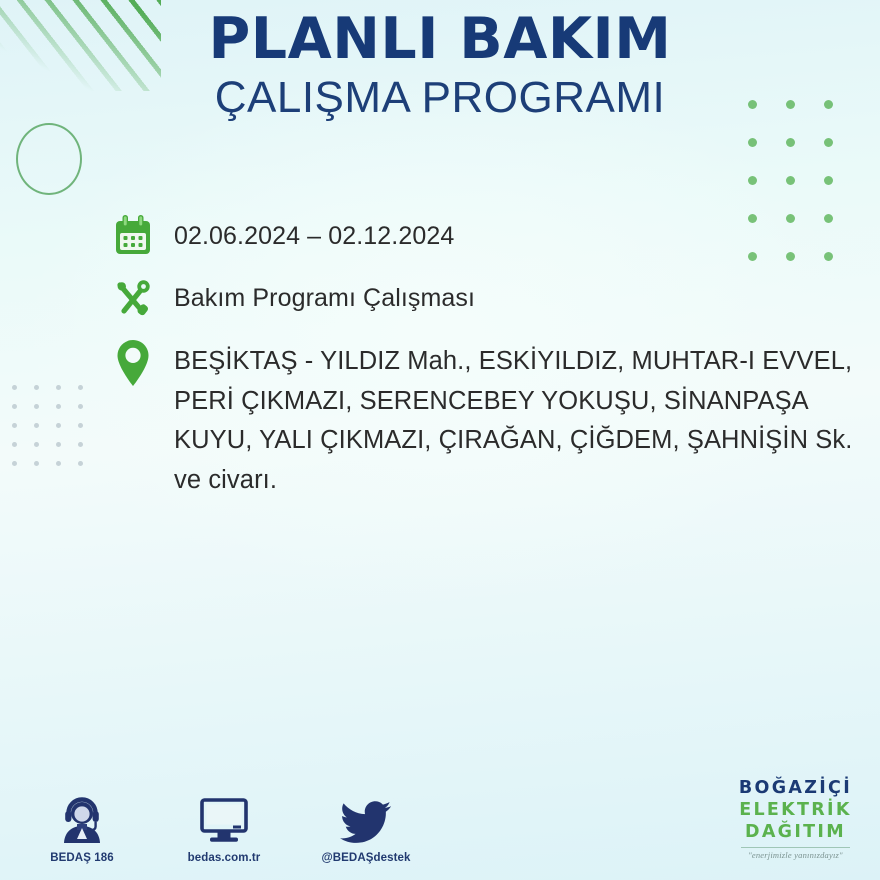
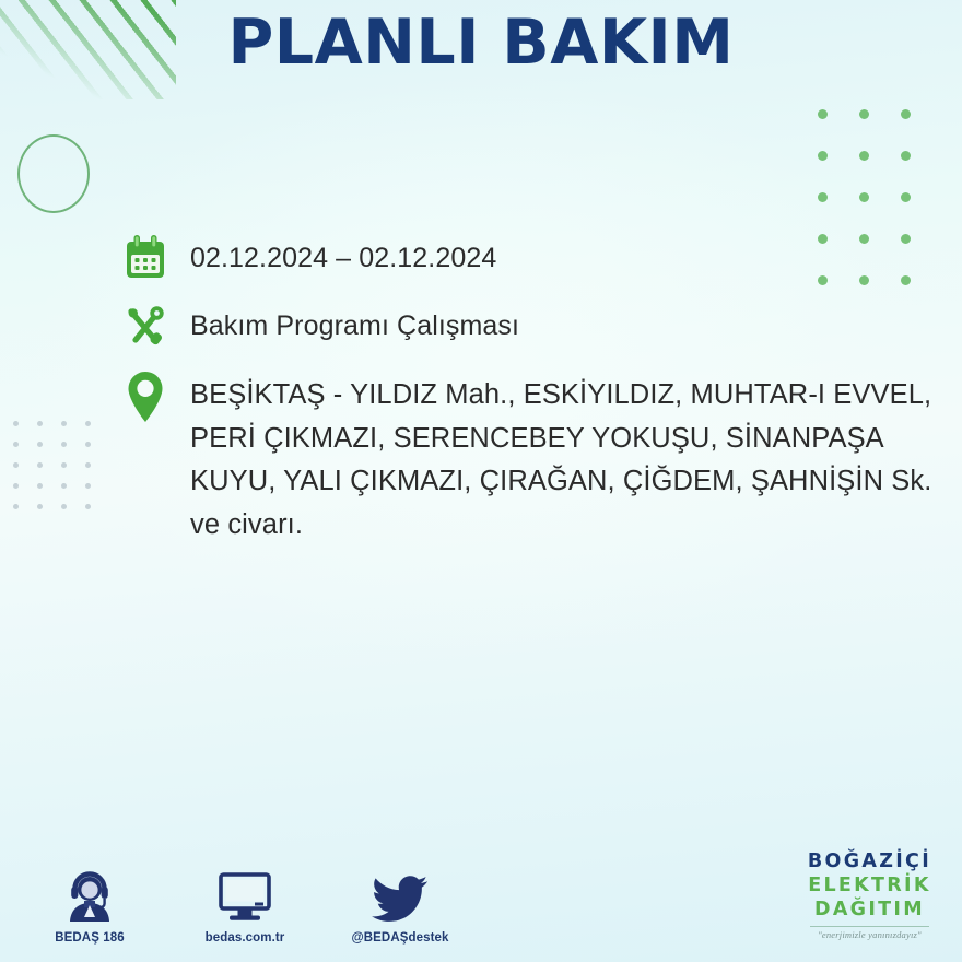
  PLANLI BAKIM
- ÇALIŞMA PROGRAMI
- 02.06.2024 – 02.12.2024
+ 02.12.2024 – 02.12.2024
  Bakım Programı Çalışması
  BEŞİKTAŞ - YILDIZ Mah., ESKİYILDIZ, MUHTAR-I EVVEL, PERİ ÇIKMAZI, SERENCEBEY YOKUŞU, SİNANPAŞA KUYU, YALI ÇIKMAZI, ÇIRAĞAN, ÇİĞDEM, ŞAHNİŞİN Sk. ve civarı.
  BEDAŞ 186
  bedas.com.tr
  @BEDAŞdestek
  BOĞAZİÇİ
  ELEKTRİK
  DAĞITIM
  "enerjimizle yanınızdayız"
